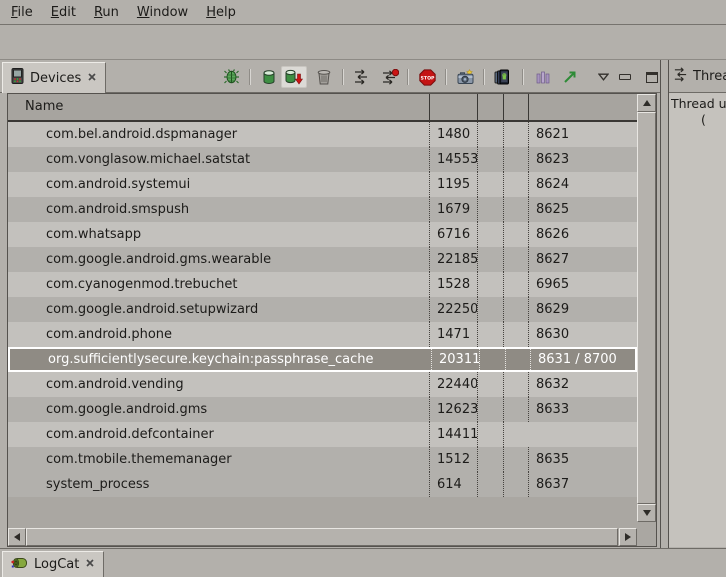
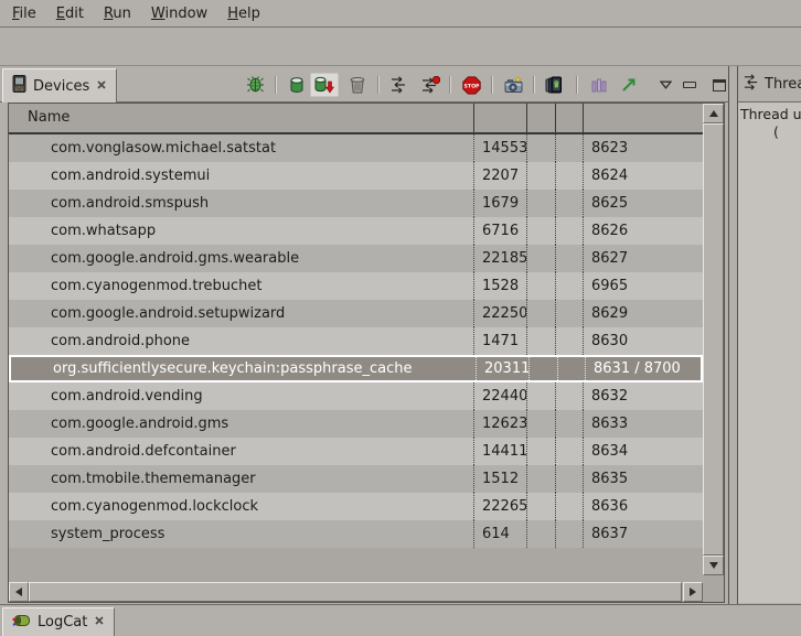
  File
  Edit
  Run
  Window
  Help
  Devices
  Name
- com.bel.android.dspmanager
- 1480
- 8621
  com.vonglasow.michael.satstat
  14553
  8623
  com.android.systemui
- 1195
+ 2207
  8624
  com.android.smspush
  1679
  8625
  com.whatsapp
  6716
  8626
  com.google.android.gms.wearable
  22185
  8627
  com.cyanogenmod.trebuchet
  1528
  6965
  com.google.android.setupwizard
  22250
  8629
  com.android.phone
  1471
  8630
  org.sufficientlysecure.keychain:passphrase_cache
  20311
  8631 / 8700
  com.android.vending
  22440
  8632
  com.google.android.gms
  12623
  8633
  com.android.defcontainer
  14411
+ 8634
  com.tmobile.thememanager
  1512
  8635
+ com.cyanogenmod.lockclock
+ 22265
+ 8636
  system_process
  614
  8637
  Thread u
  (
  LogCat
